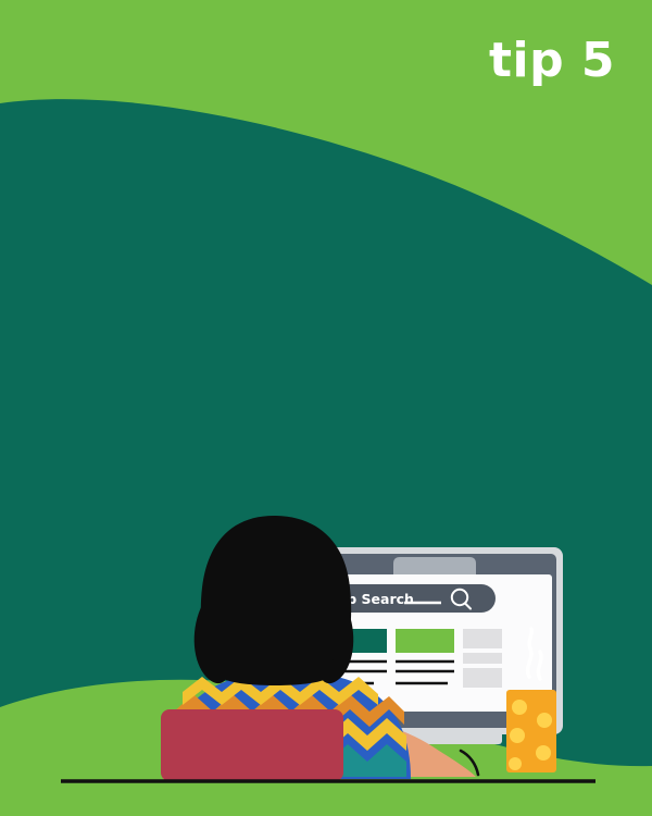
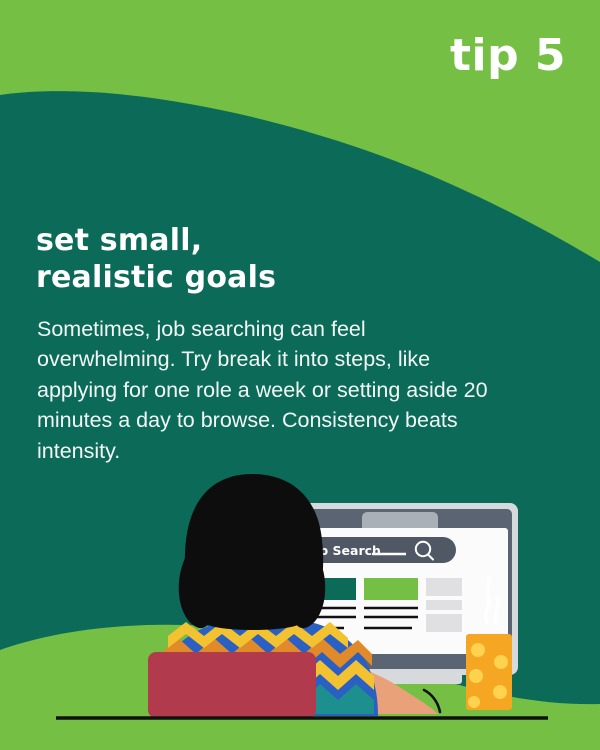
  b Search
  tip 5
+ set small,
+ realistic goals
+ Sometimes, job searching can feel overwhelming. Try break it into steps, like applying for one role a week or setting aside 20 minutes a day to browse. Consistency beats intensity.
